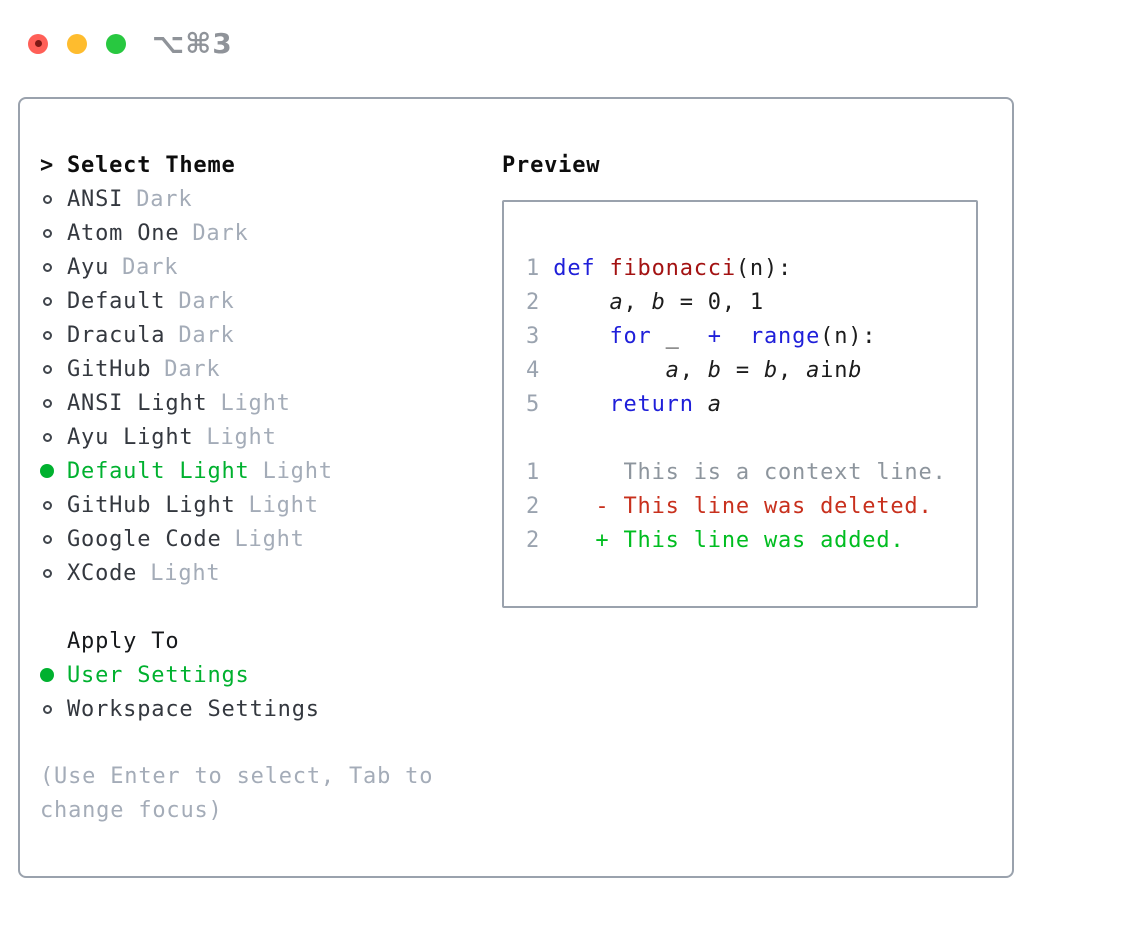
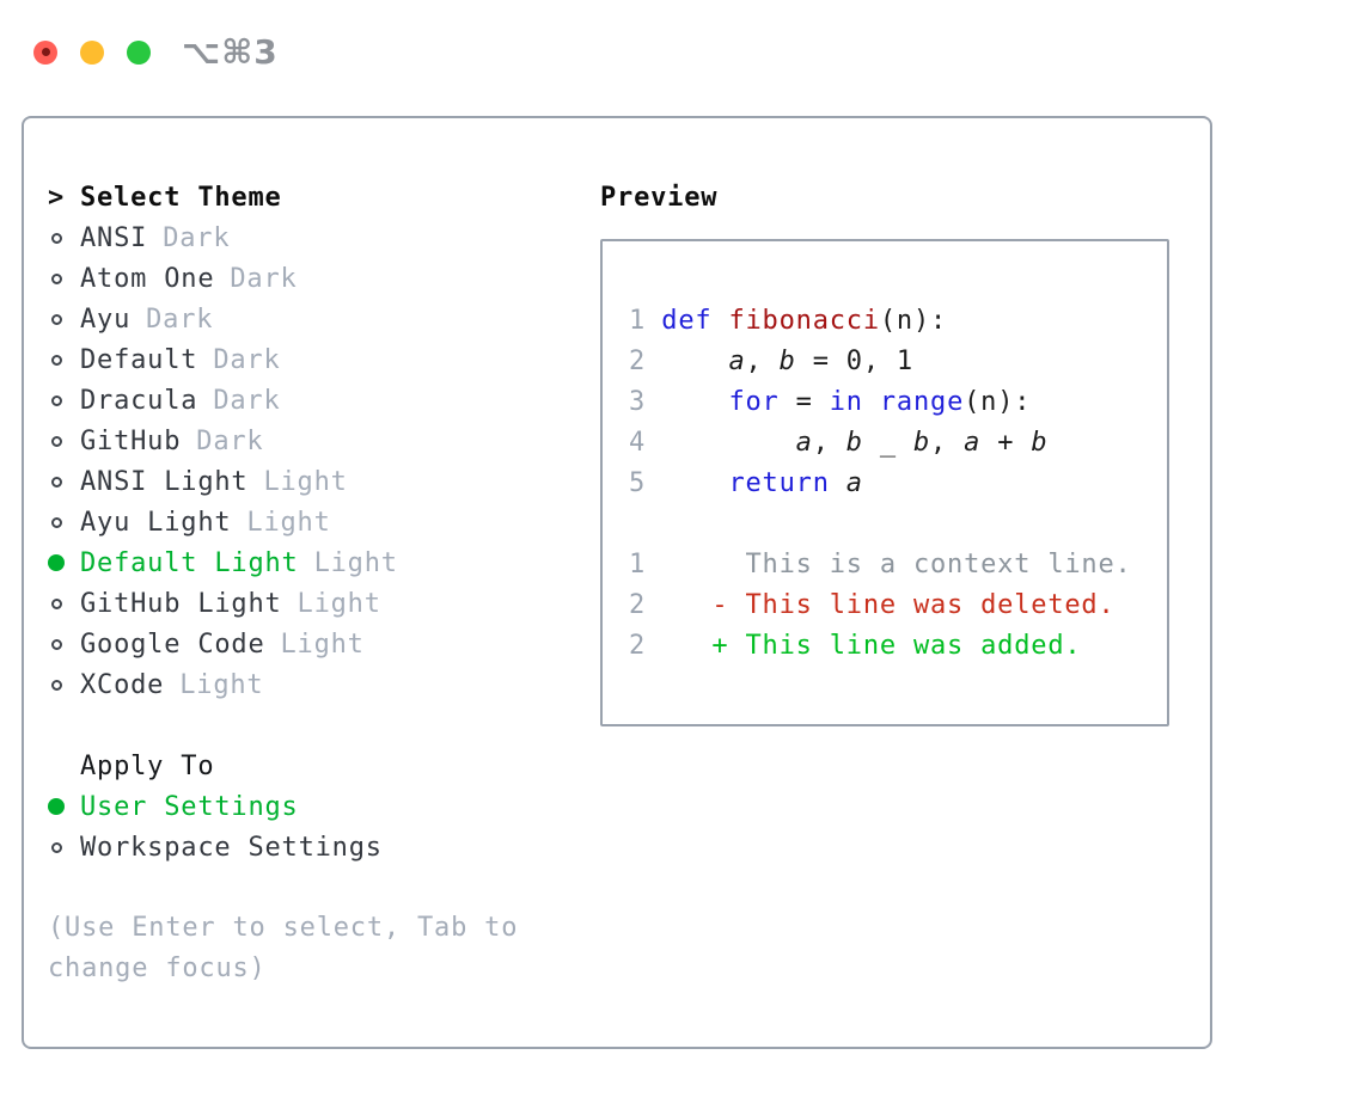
  ⌥⌘3
  >
  Select Theme
  ANSI
  Dark
  Atom One
  Dark
  Ayu
  Dark
  Default
  Dark
  Dracula
  Dark
  GitHub
  Dark
  ANSI Light
  Light
  Ayu Light
  Light
  Default Light
  Light
  GitHub Light
  Light
  Google Code
  Light
  XCode
  Light
  Apply To
  User Settings
  Workspace Settings
  (Use Enter to select, Tab to change focus)
  Preview
  1
  def
  fibonacci
  (n):
  2
  a
  ,
  b
  = 0, 1
  3
  for
- _
+ =
- +
+ in
  range
  (n):
  4
  a
  ,
  b
- =
+ _
  b
  ,
  a
- in
+ +
  b
  5
  return
  a
  1
  This is a context line.
  2
  - This line was deleted.
  2
  + This line was added.
